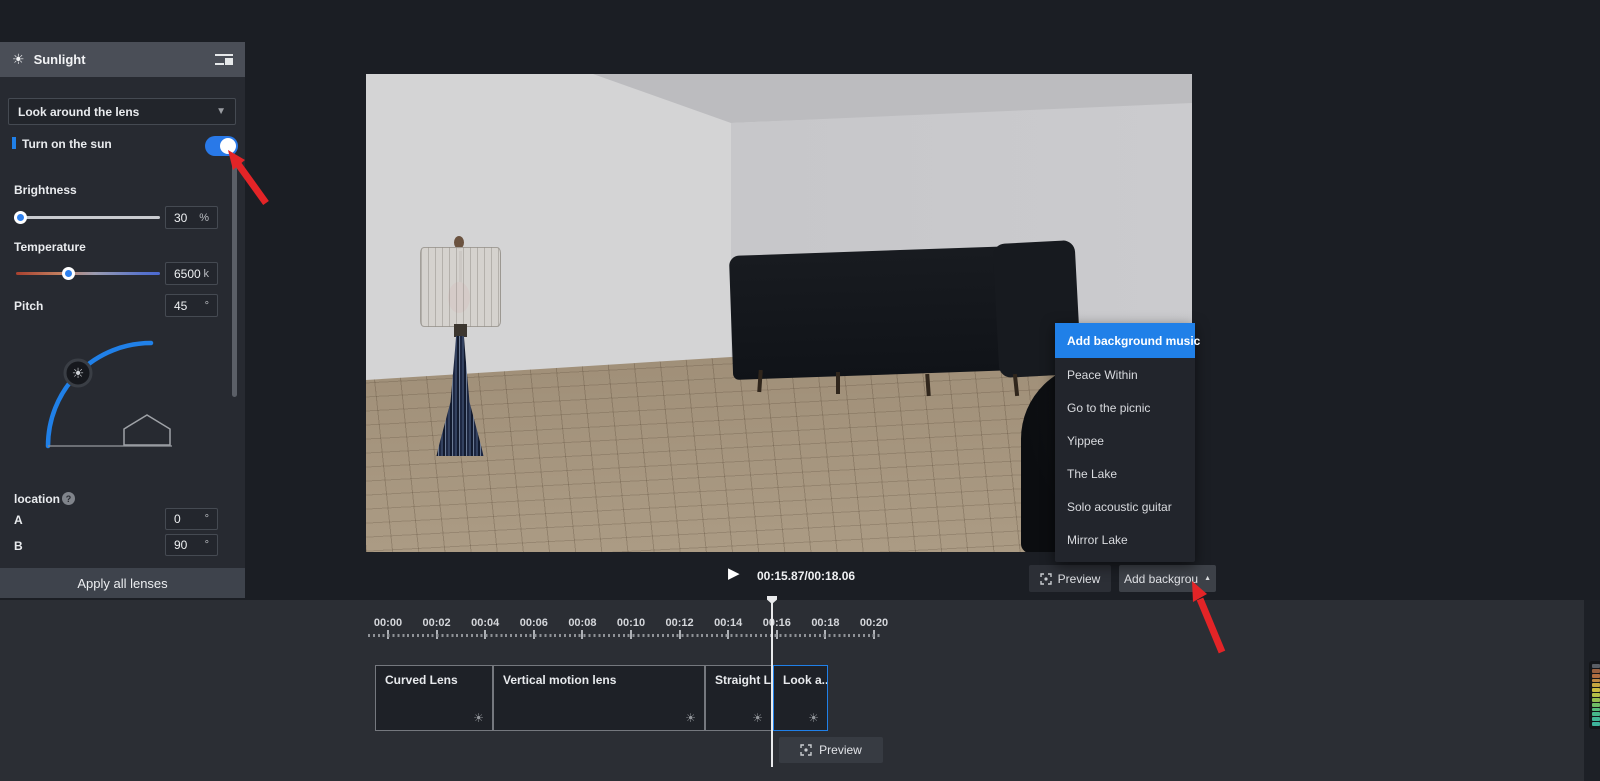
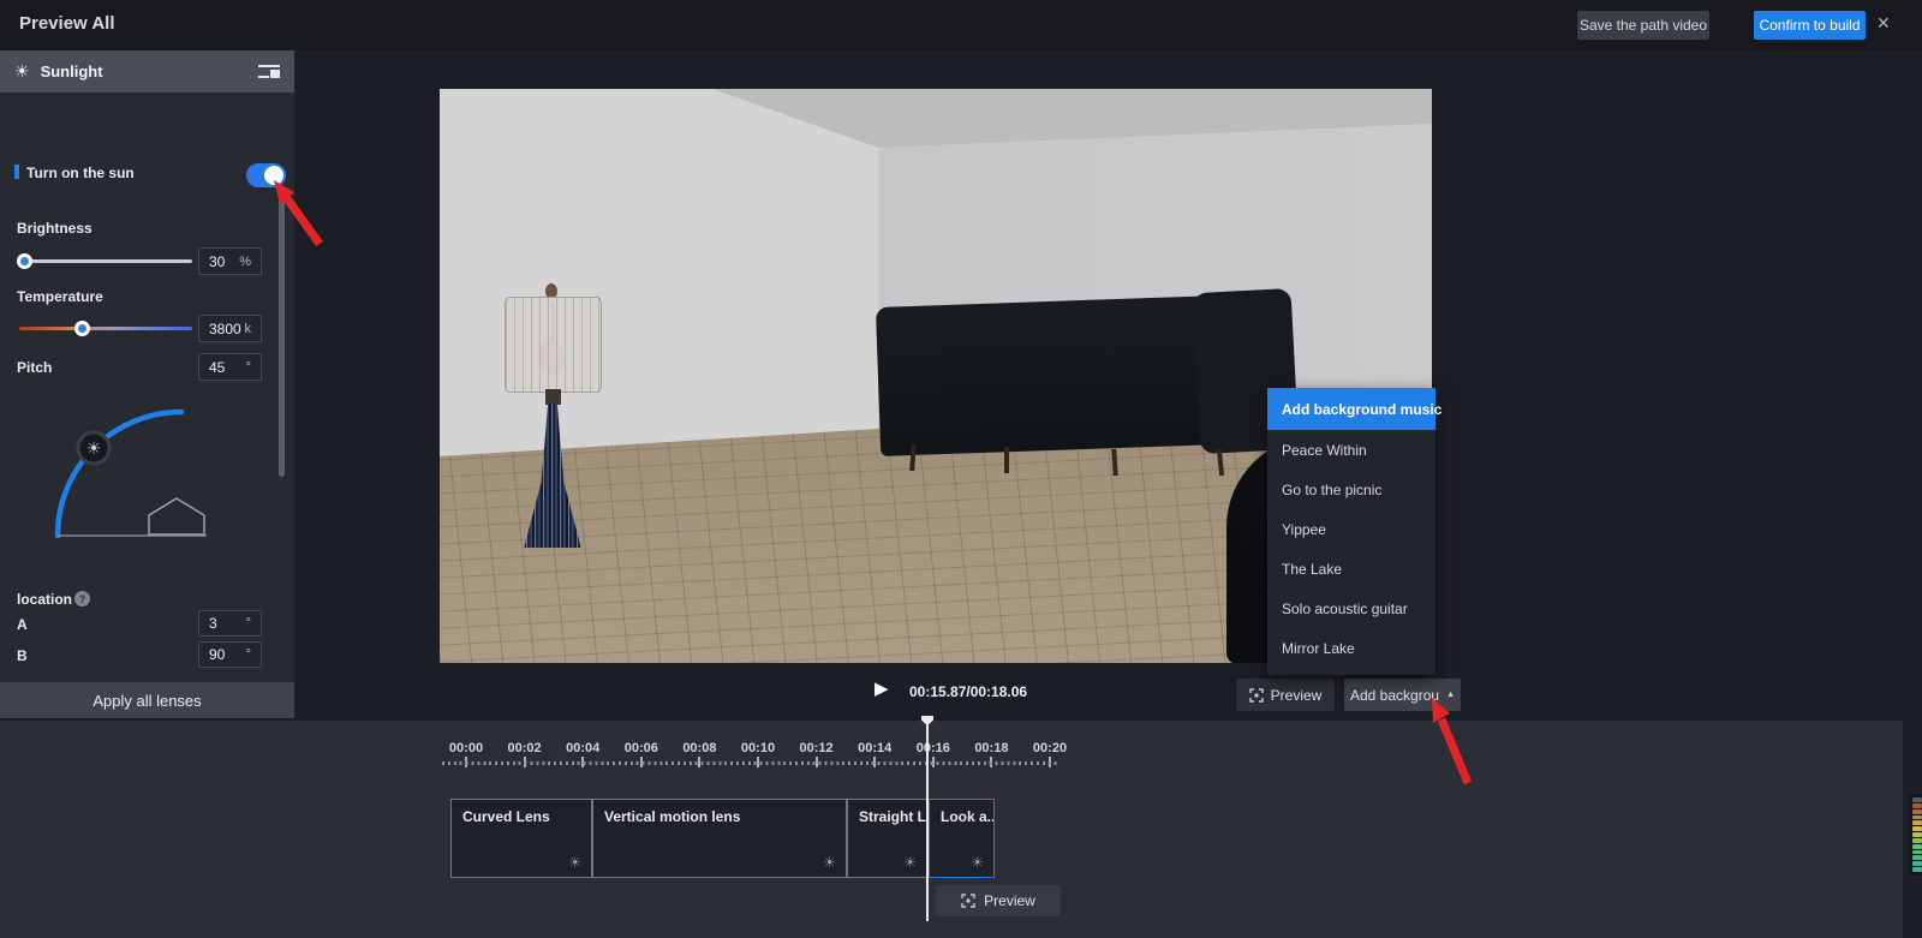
+ Preview All
+ Save the path video
+ Confirm to build
+ ✕
  ☀
  Sunlight
- Look around the lens
- ▼
  Turn on the sun
  Brightness
  30
  %
  Temperature
- 6500
+ 3800
  k
  Pitch
  45
  °
  ☀
  location
  ?
  A
- 0
+ 3
  °
  B
  90
  °
  Apply all lenses
  Add background musi
  Peace Within
  Go to the picnic
  Yippee
  The Lake
  Solo acoustic guitar
  Mirror Lake
  ▶
  00:15.87/00:18.06
  Preview
  Add backgrou
  00:00
  00:02
  00:04
  00:06
  00:08
  00:10
  00:12
  00:14
  0:16
  00:18
  00:20
  Curved Lens
  ☀
  Vertical motion lens
  ☀
  Straight L
  ☀
  Look a..
  ☀
  Preview
